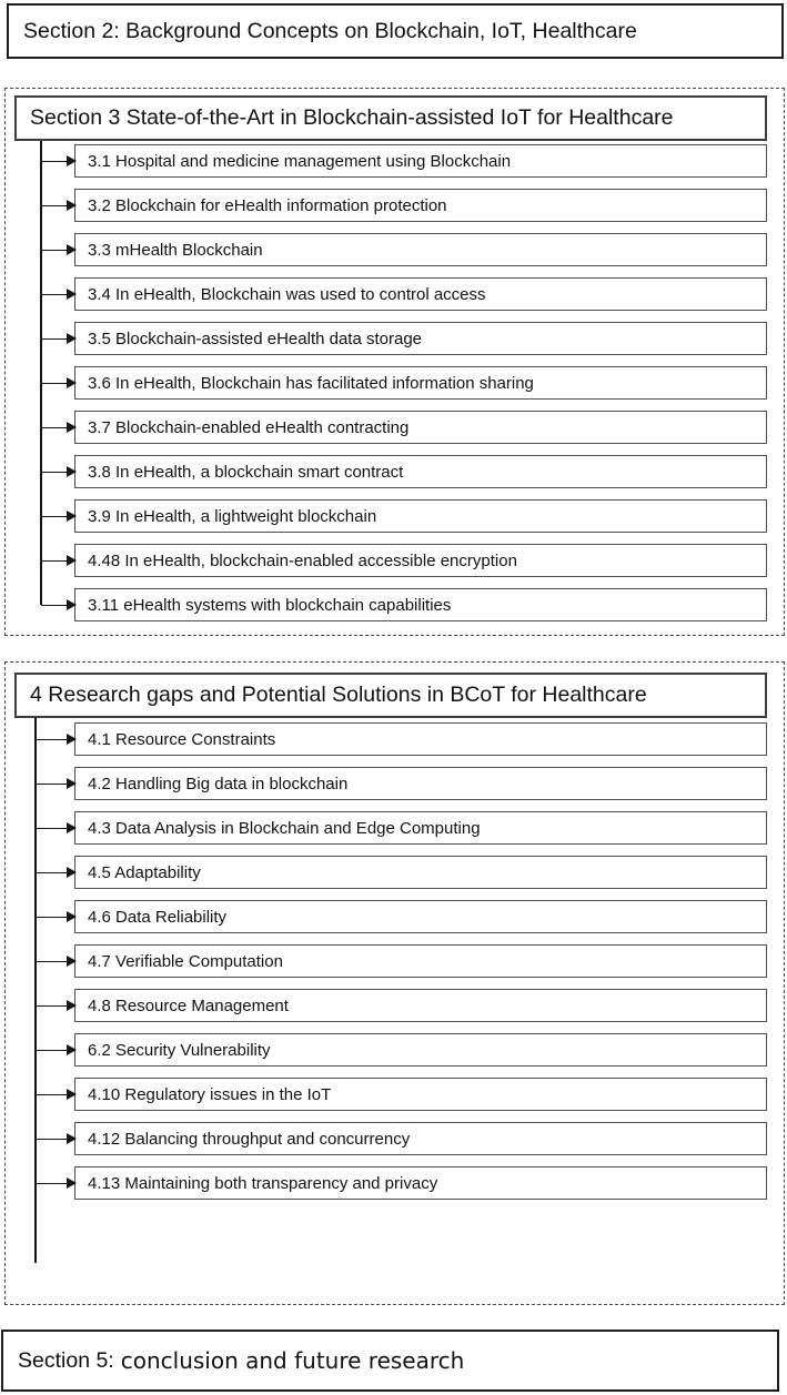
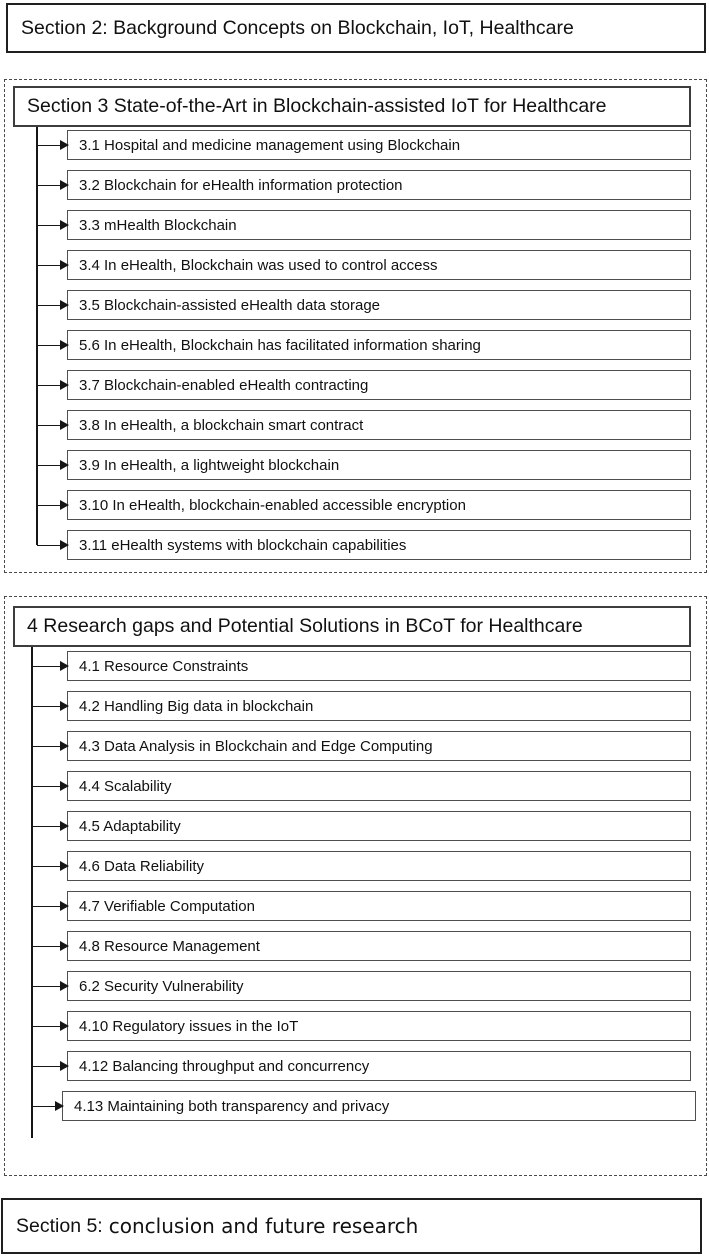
  Section 2: Background Concepts on Blockchain, IoT, Healthcare
  Section 3 State-of-the-Art in Blockchain-assisted IoT for Healthcare
  3.1 Hospital and medicine management using Blockchain
  3.2 Blockchain for eHealth information protection
  3.3 mHealth Blockchain
  3.4 In eHealth, Blockchain was used to control access
  3.5 Blockchain-assisted eHealth data storage
- 3.6 In eHealth, Blockchain has facilitated information sharing
+ 5.6 In eHealth, Blockchain has facilitated information sharing
  3.7 Blockchain-enabled eHealth contracting
  3.8 In eHealth, a blockchain smart contract
  3.9 In eHealth, a lightweight blockchain
- 4.48 In eHealth, blockchain-enabled accessible encryption
+ 3.10 In eHealth, blockchain-enabled accessible encryption
  3.11 eHealth systems with blockchain capabilities
  4 Research gaps and Potential Solutions in BCoT for Healthcare
  4.1 Resource Constraints
  4.2 Handling Big data in blockchain
  4.3 Data Analysis in Blockchain and Edge Computing
+ 4.4 Scalability
  4.5 Adaptability
  4.6 Data Reliability
  4.7 Verifiable Computation
  4.8 Resource Management
  6.2 Security Vulnerability
  4.10 Regulatory issues in the IoT
  4.12 Balancing throughput and concurrency
  4.13 Maintaining both transparency and privacy
  Section 5:
  conclusion and future research
